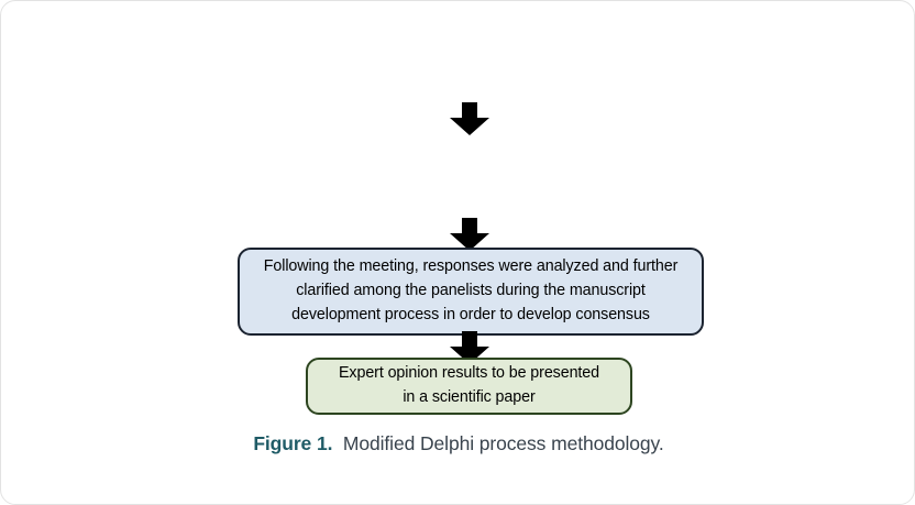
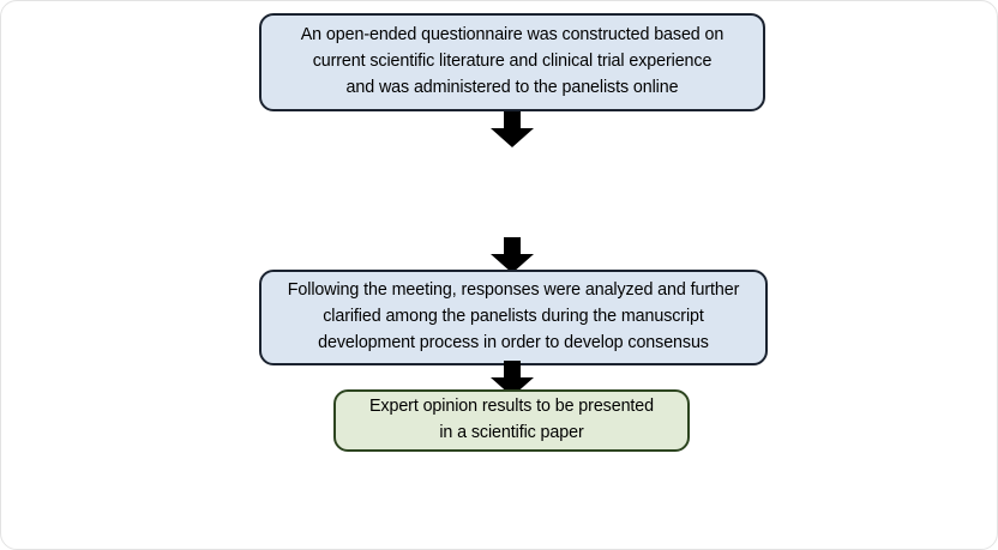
+ An open-ended questionnaire was constructed based on
+ current scientific literature and clinical trial experience
+ and was administered to the panelists online
  Following the meeting, responses were analyzed and further
  clarified among the panelists during the manuscript
  development process in order to develop consensus
  Expert opinion results to be presented
  in a scientific paper
- Figure 1. Modified Delphi process methodology.
